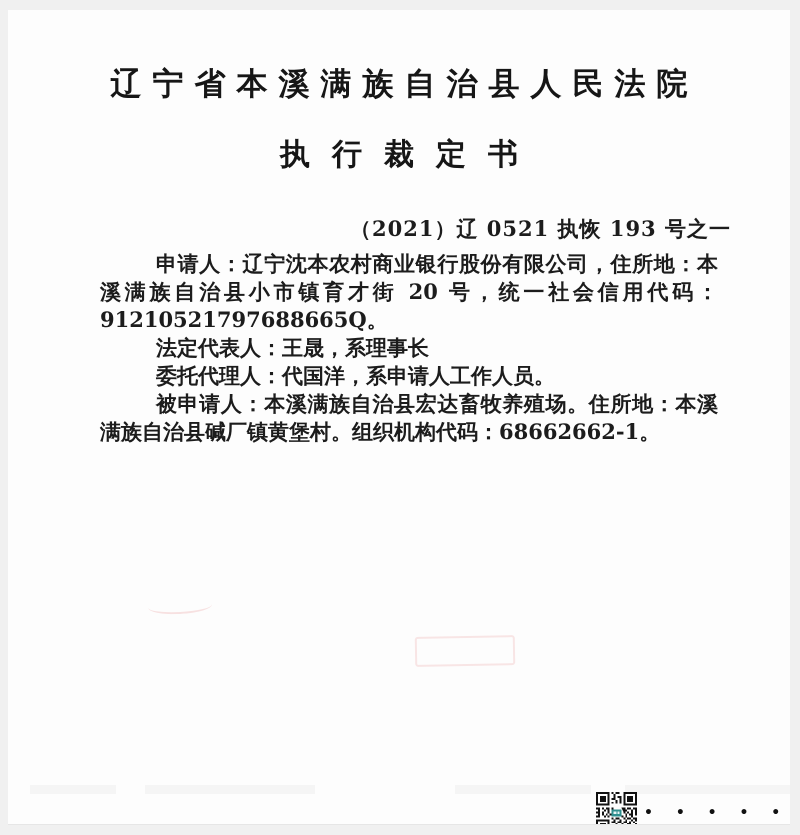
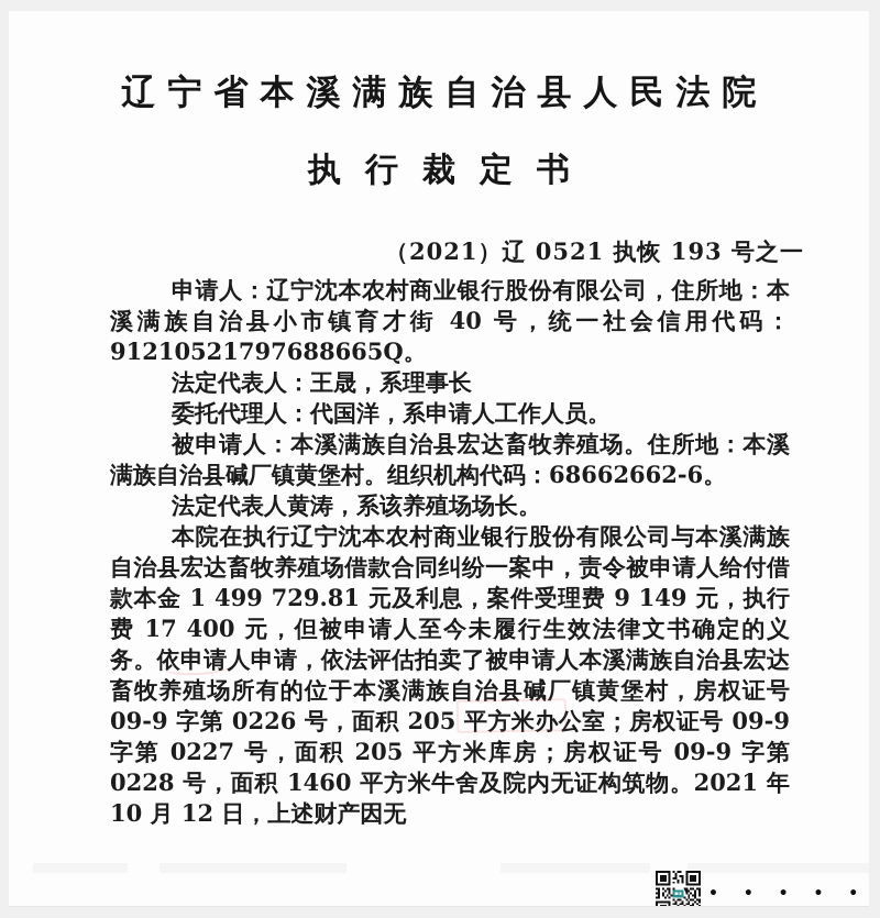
  辽宁省本溪满族自治县人民法院
  执行裁定书
  （2021）辽 0521 执恢 193 号之一
- 申请人：辽宁沈本农村商业银行股份有限公司，住所地：本溪满族自治县小市镇育才街 20 号，统一社会信用代码：91210521797688665Q。
+ 申请人：辽宁沈本农村商业银行股份有限公司，住所地：本溪满族自治县小市镇育才街 40 号，统一社会信用代码：91210521797688665Q。
  法定代表人：王晟，系理事长
  委托代理人：代国洋，系申请人工作人员。
- 被申请人：本溪满族自治县宏达畜牧养殖场。住所地：本溪满族自治县碱厂镇黄堡村。组织机构代码：68662662-1。
+ 被申请人：本溪满族自治县宏达畜牧养殖场。住所地：本溪满族自治县碱厂镇黄堡村。组织机构代码：68662662-6。
+ 法定代表人黄涛，系该养殖场场长。
+ 本院在执行辽宁沈本农村商业银行股份有限公司与本溪满族自治县宏达畜牧养殖场借款合同纠纷一案中，责令被申请人给付借款本金 1 499 729.81 元及利息，案件受理费 9 149 元，执行费 17 400 元，但被申请人至今未履行生效法律文书确定的义务。依申请人申请，依法评估拍卖了被申请人本溪满族自治县宏达畜牧养殖场所有的位于本溪满族自治县碱厂镇黄堡村，房权证号 09-9 字第 0226 号，面积 205 平方米办公室；房权证号 09-9 字第 0227 号，面积 205 平方米库房；房权证号 09-9 字第 0228 号，面积 1460 平方米牛舍及院内无证构筑物。2021 年 10 月 12 日，上述财产因无
  • • • • •
